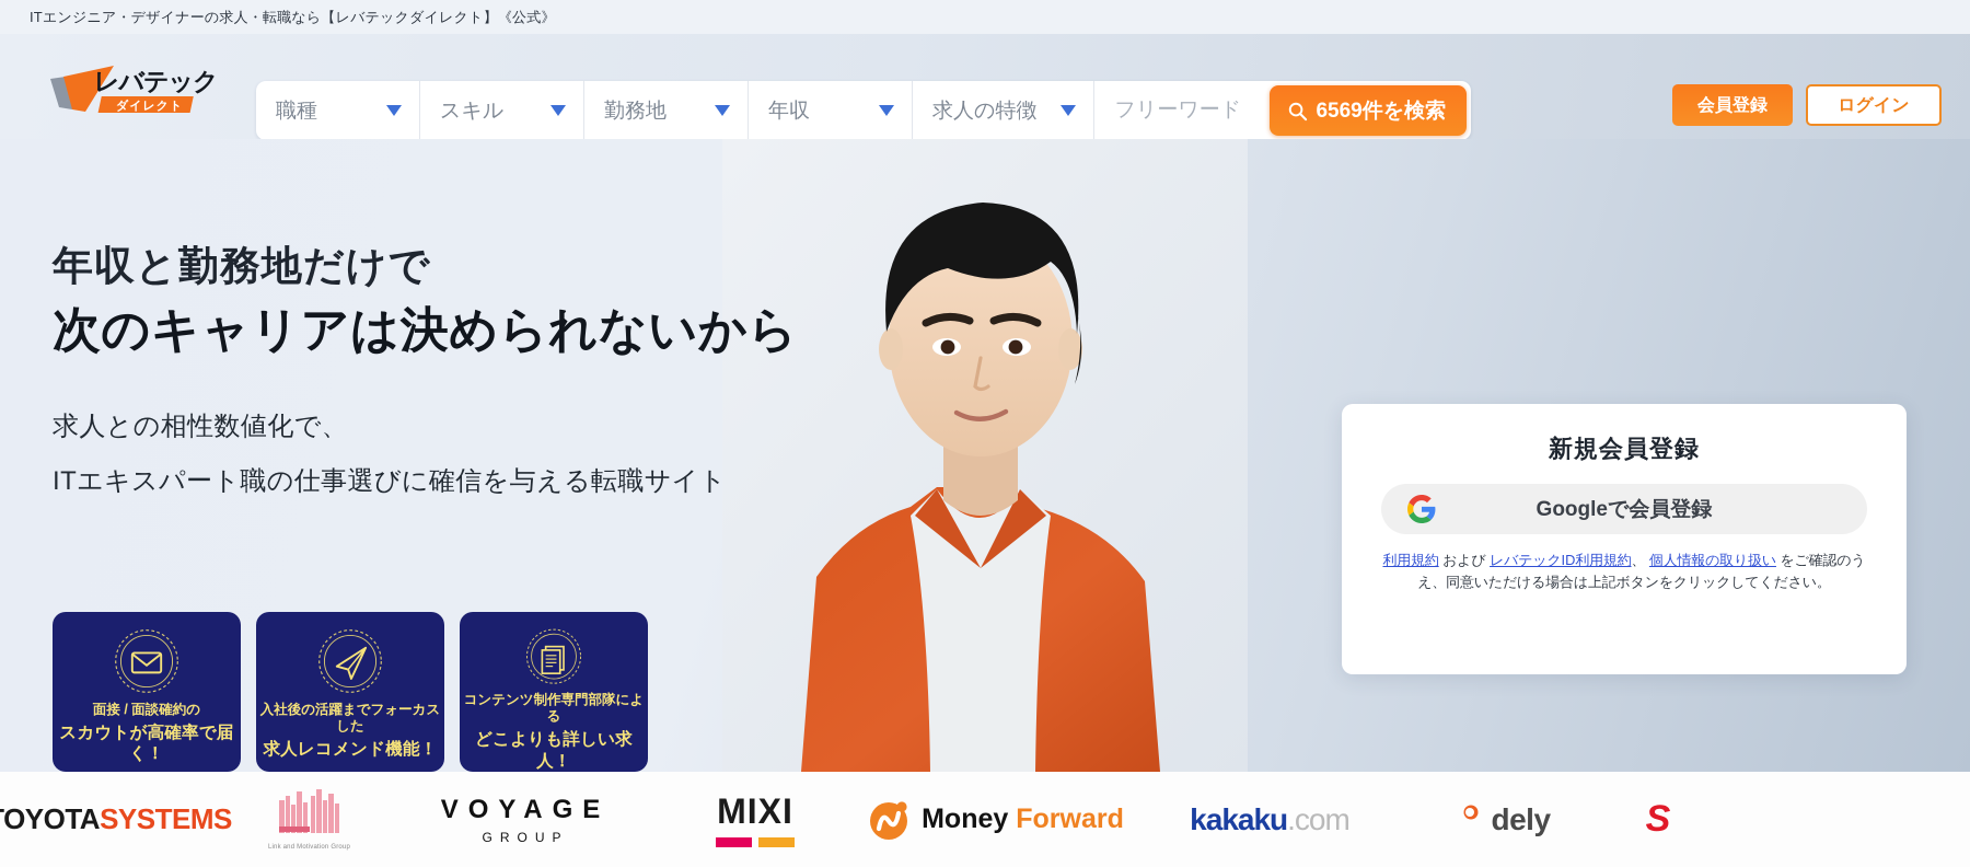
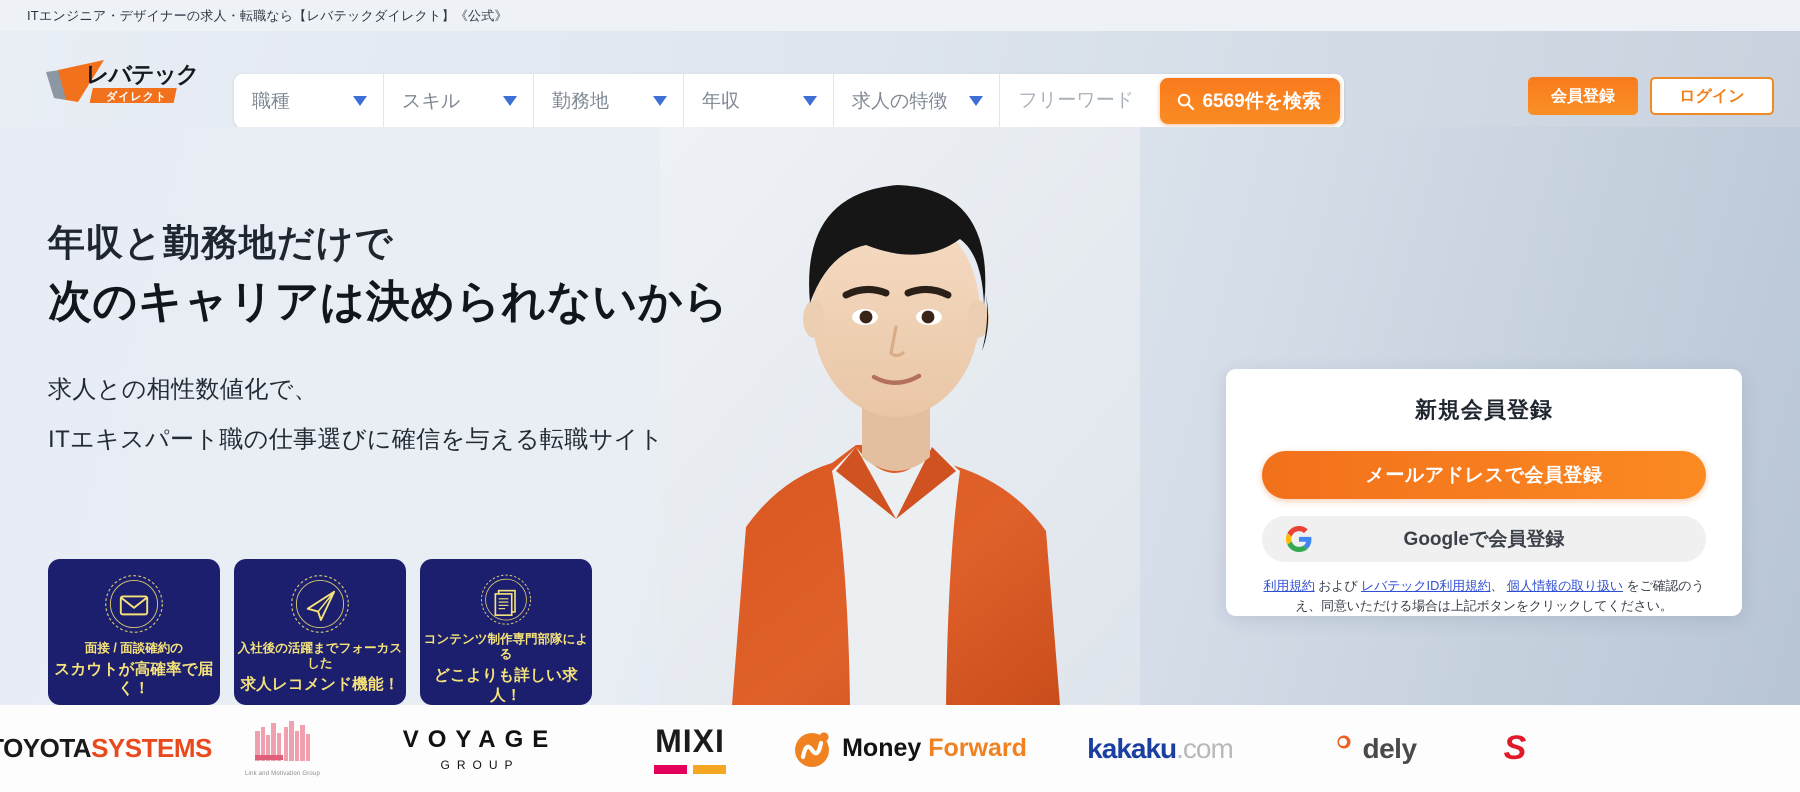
  ITエンジニア・デザイナーの求人・転職なら【レバテックダイレクト】《公式》
  レバテック
  ダイレクト
  職種
  スキル
  勤務地
  年収
  求人の特徴
  フリーワード
  6569件を検索
  会員登録
  ログイン
  年収と勤務地だけで
  次のキャリアは決められないから
  求人との相性数値化で、
  ITエキスパート職の仕事選びに確信を与える転職サイト
  面接 / 面談確約の
  スカウトが高確率で届く！
  入社後の活躍までフォーカスした
  求人レコメンド機能！
  コンテンツ制作専門部隊による
  どこよりも詳しい求人！
  新規会員登録
+ メールアドレスで会員登録
  Googleで会員登録
  利用規約 および レバテックID利用規約、 個人情報の取り扱い をご確認のうえ、同意いただける場合は上記ボタンをクリックしてください。
  OYOTASYSTEMS
  VOYAGE
  GROUP
  MIXI
  Money Forward
  kakaku.com
  dely
  S
